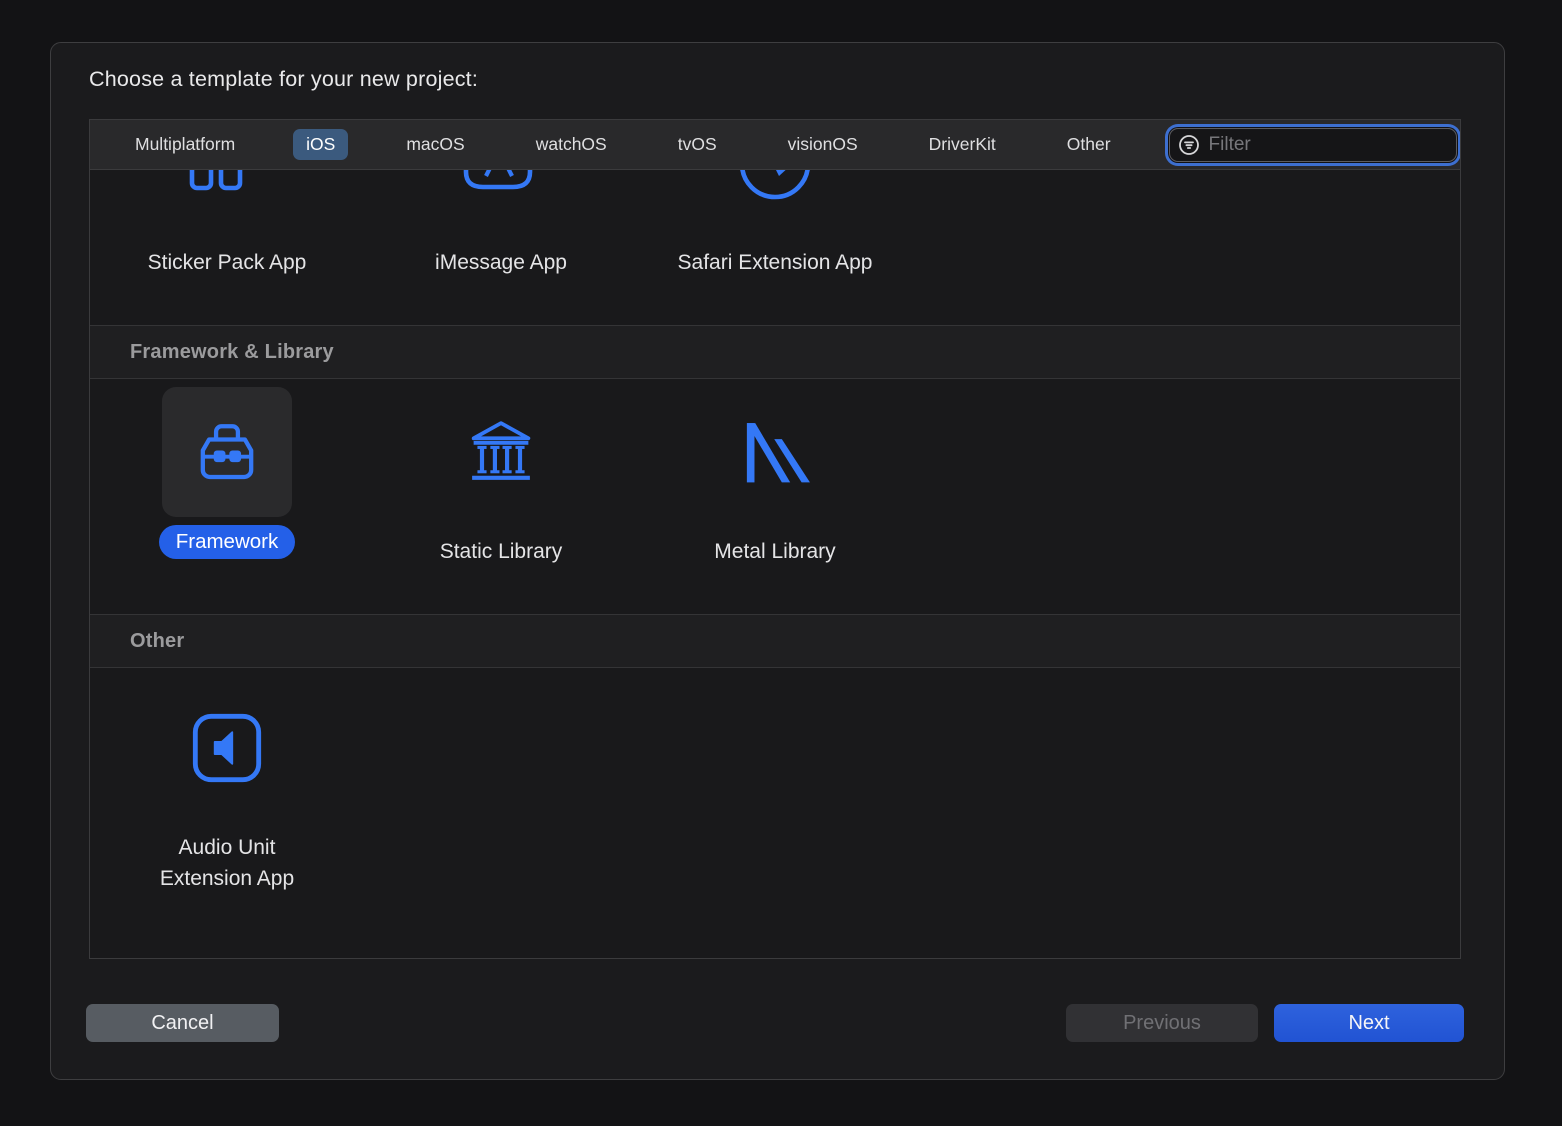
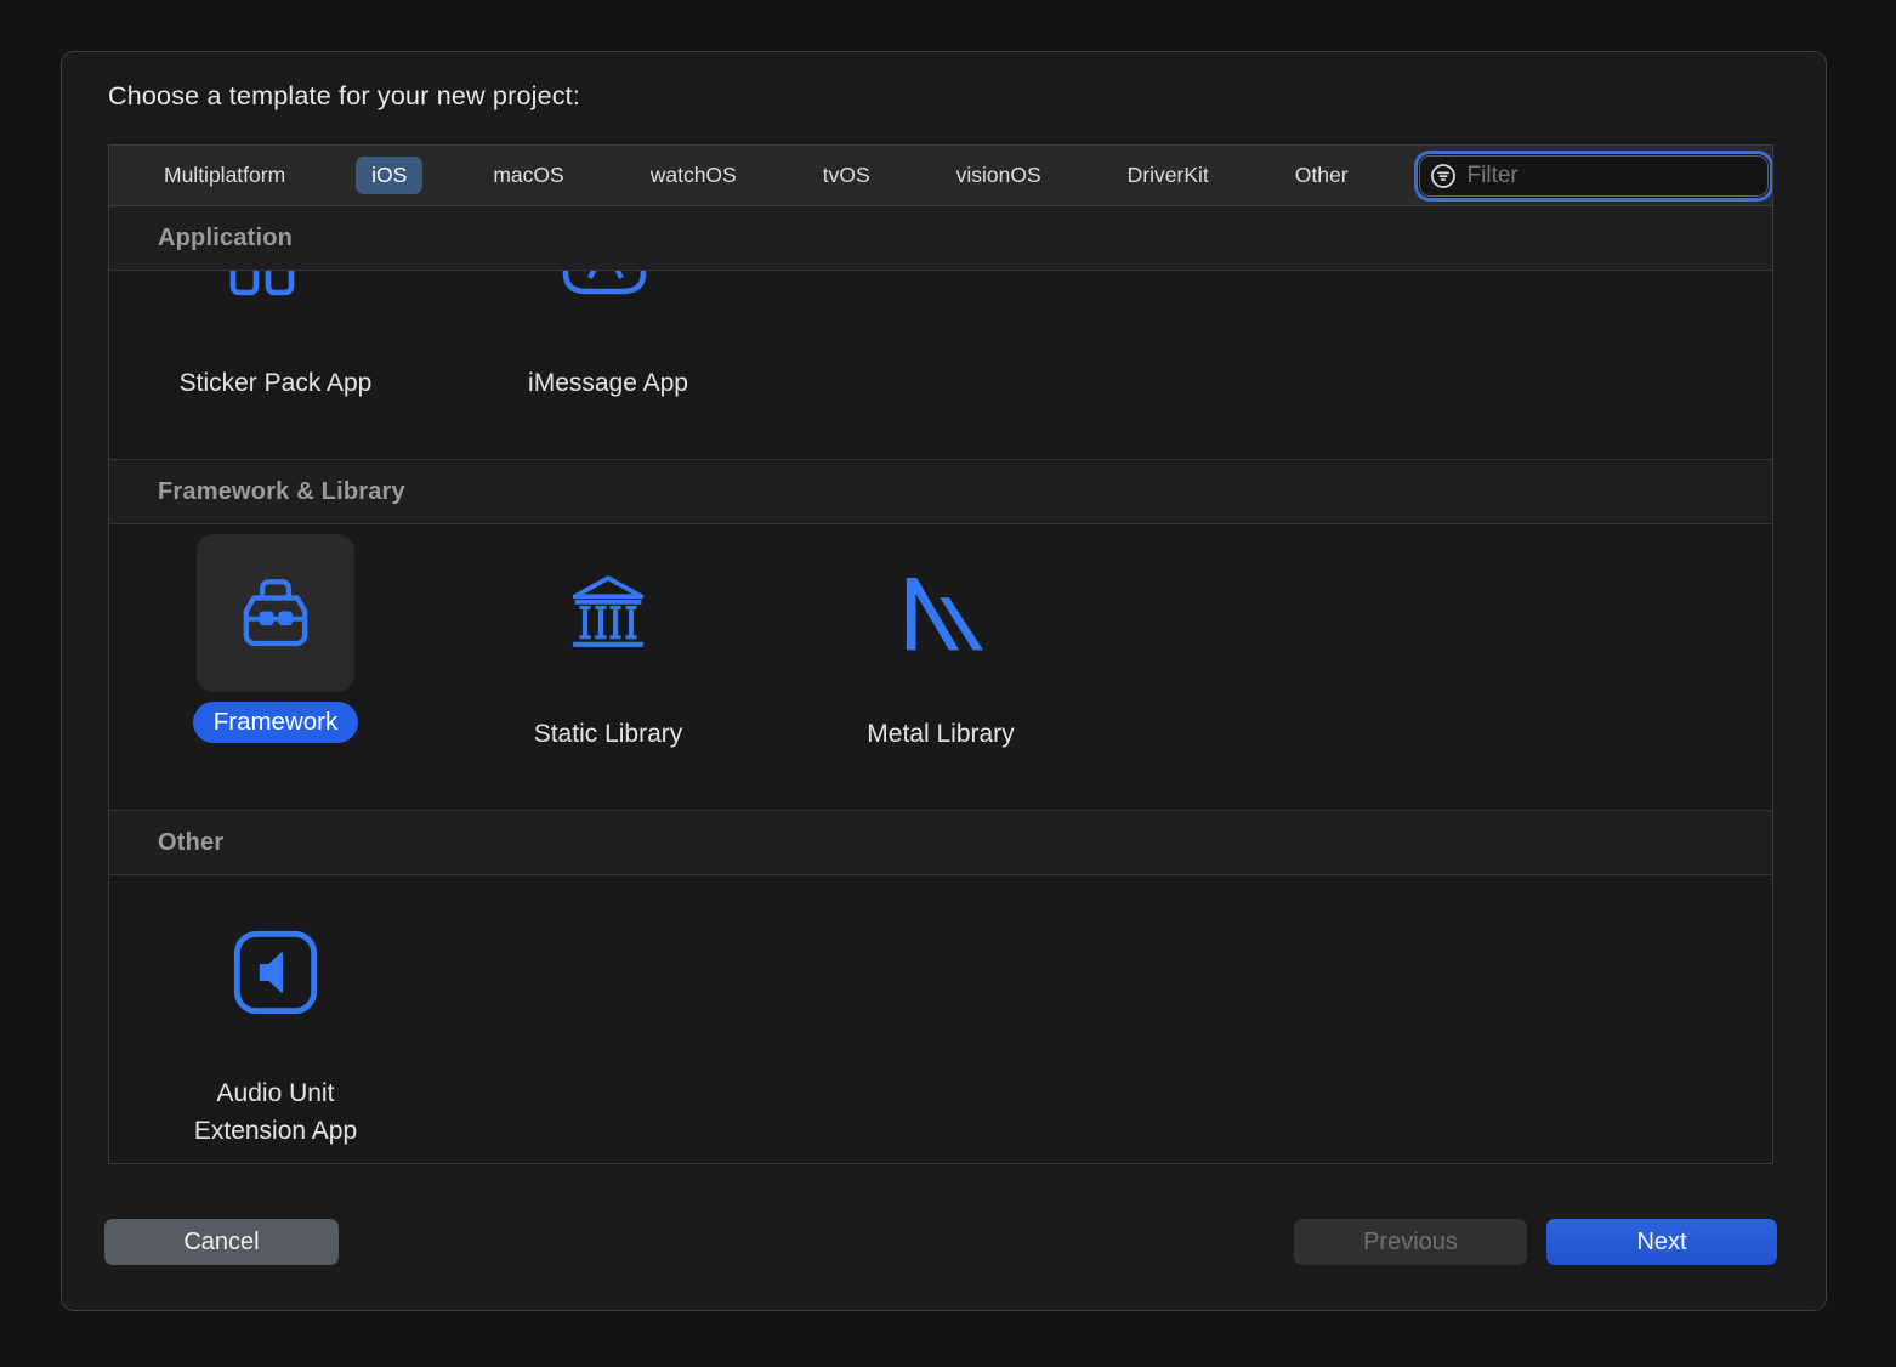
  Choose a template for your new project:
  Multiplatform
  iOS
  macOS
  watchOS
  tvOS
  visionOS
  DriverKit
  Other
  Filter
+ Application
  Sticker Pack App
  iMessage App
- Safari Extension App
  Framework & Library
  Framework
  Static Library
  Metal Library
  Other
  Audio Unit Extension App
  Cancel
  Previous
  Next
